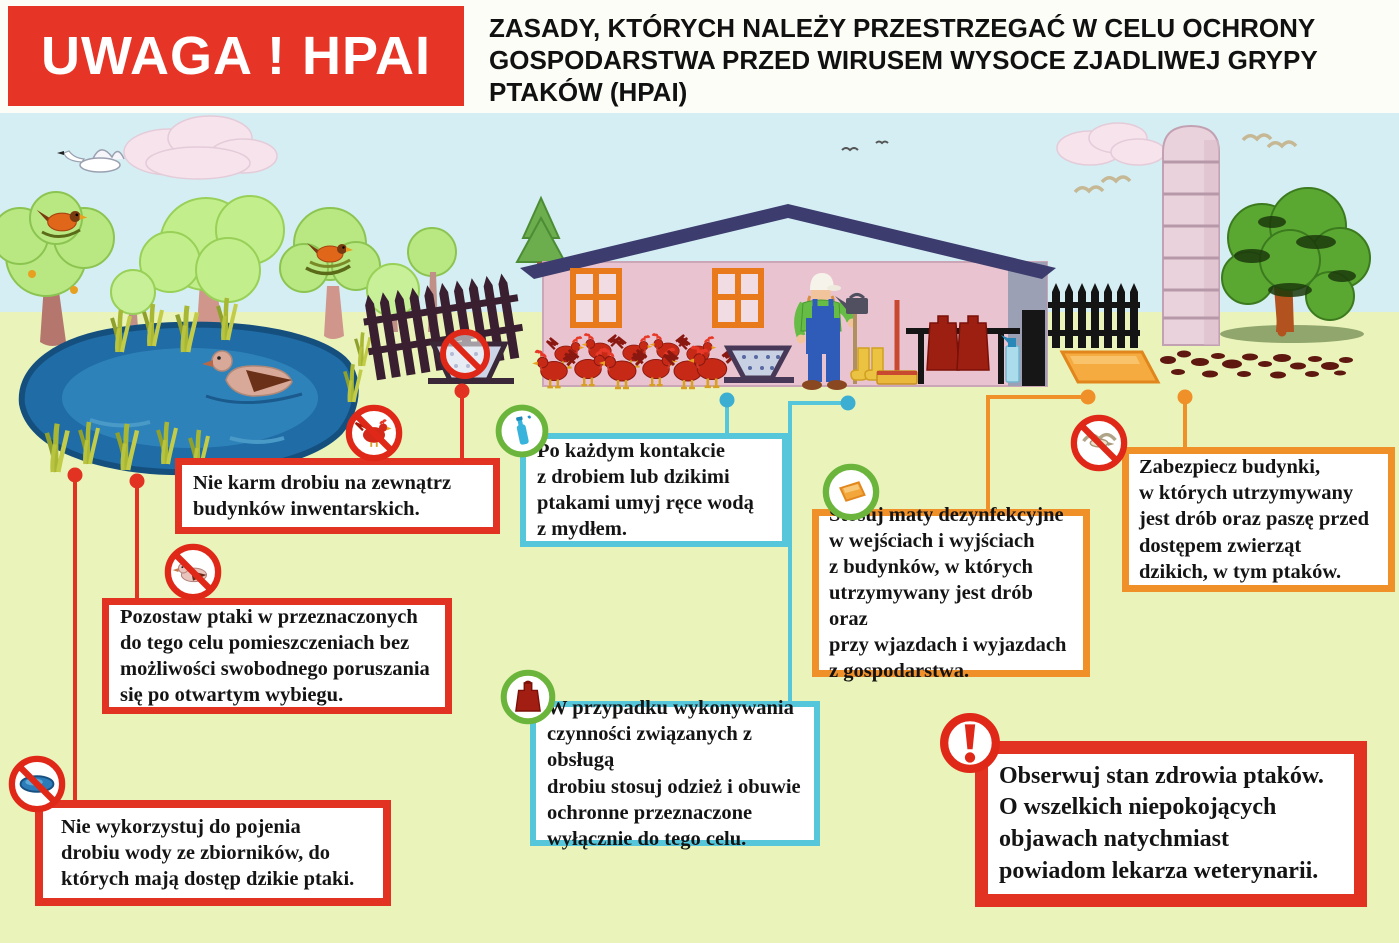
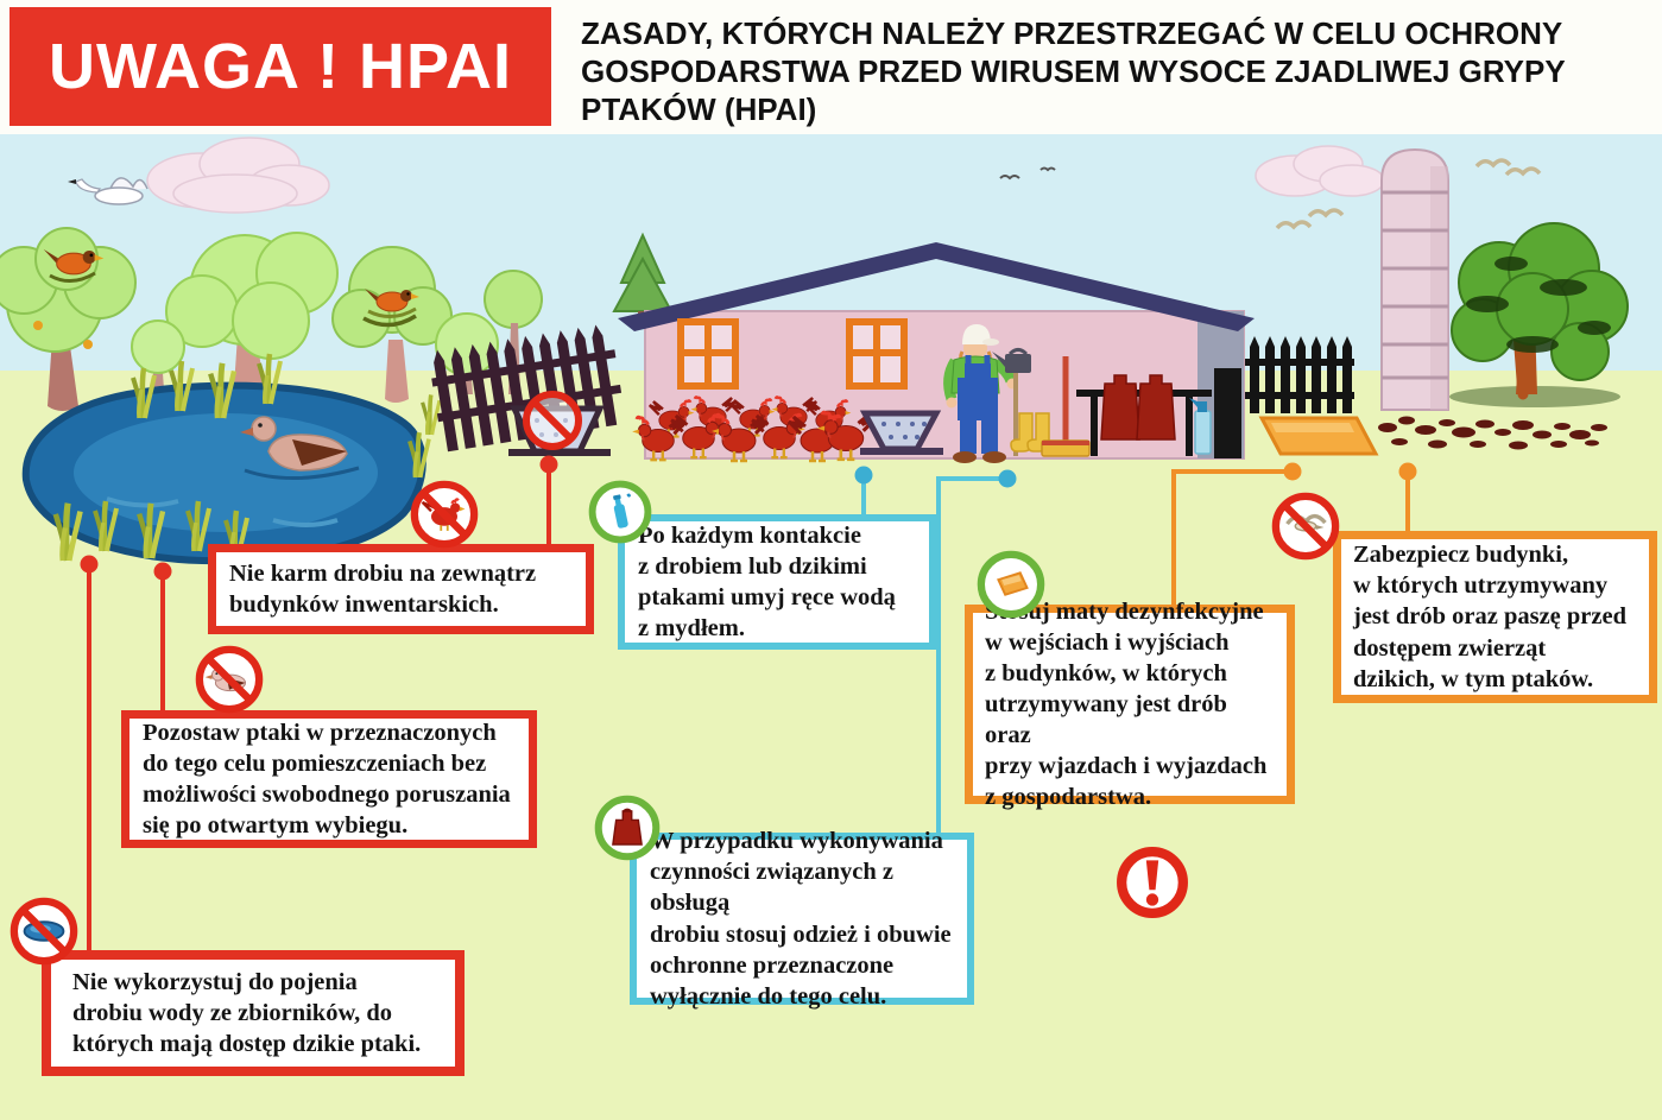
  UWAGA ! HPAI
  ZASADY, KTÓRYCH NALEŻY PRZESTRZEGAĆ W CELU OCHRONY
  GOSPODARSTWA PRZED WIRUSEM WYSOCE ZJADLIWEJ GRYPY
  PTAKÓW (HPAI)
  Nie karm drobiu na zewnątrz
  budynków inwentarskich.
  Po każdym kontakcie
  z drobiem lub dzikimi
  ptakami umyj ręce wodą
  z mydłem.
  Pozostaw ptaki w przeznaczonych
  do tego celu pomieszczeniach bez
  możliwości swobodnego poruszania
  się po otwartym wybiegu.
  uj maty dezynfekcyjne
  w wejściach i wyjściach
  z budynków, w których
  utrzymywany jest drób oraz
  przy wjazdach i wyjazdach
  z gospodarstwa.
  Zabezpiecz budynki,
  w których utrzymywany
  jest drób oraz paszę przed
  dostępem zwierząt
  dzikich, w tym ptaków.
  Nie wykorzystuj do pojenia
  drobiu wody ze zbiorników, do
  których mają dostęp dzikie ptaki.
  W przypadku wykonywania
  czynności związanych z obsługą
  drobiu stosuj odzież i obuwie
  ochronne przeznaczone
  wyłącznie do tego celu.
- Obserwuj stan zdrowia ptaków.
- O wszelkich niepokojących
- objawach natychmiast
- powiadom lekarza weterynarii.
